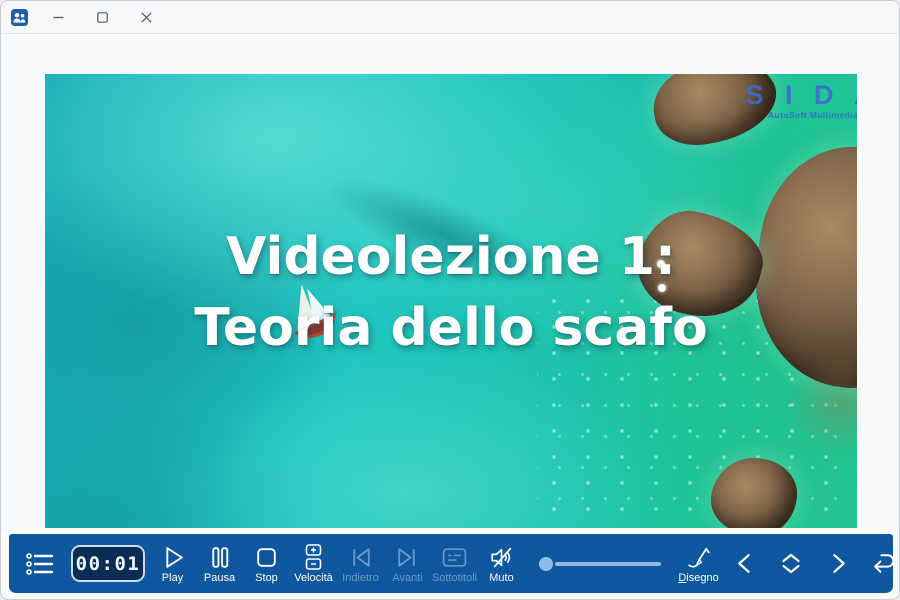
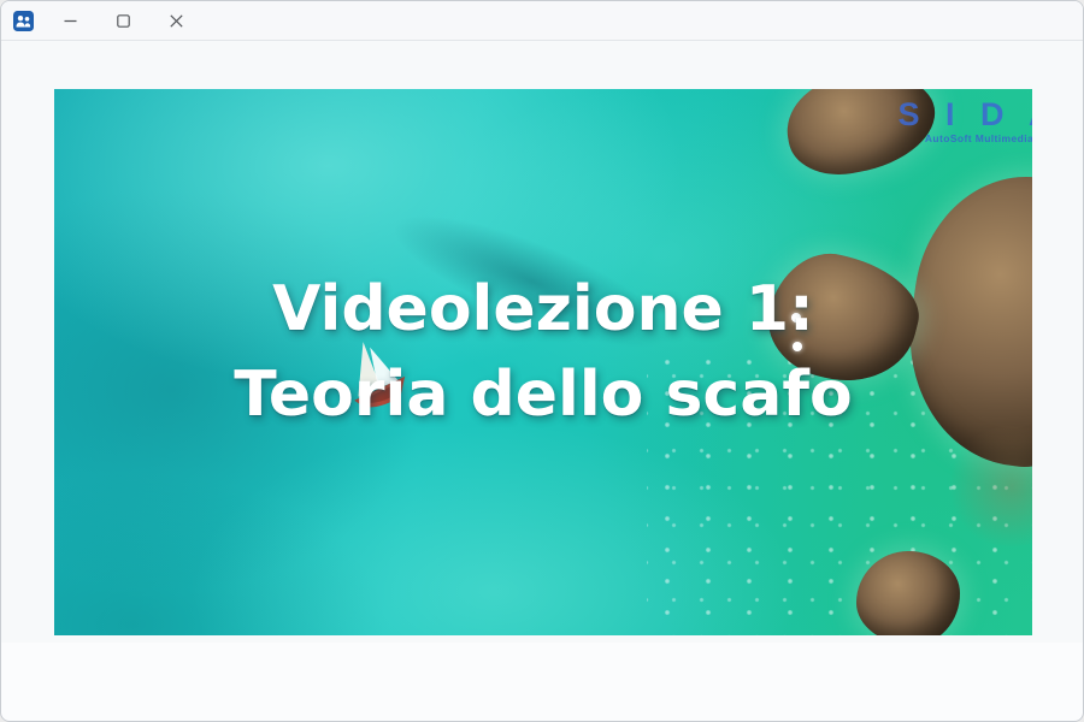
  S I D
  AutoSoft Multimedia
  Videolezione 1:
  Teoria dello scafo
- 00:01
- Play
- Pausa
- Stop
- Velocità
- Indietro
- Avanti
- Sottotitoli
- Muto
- Disegno
